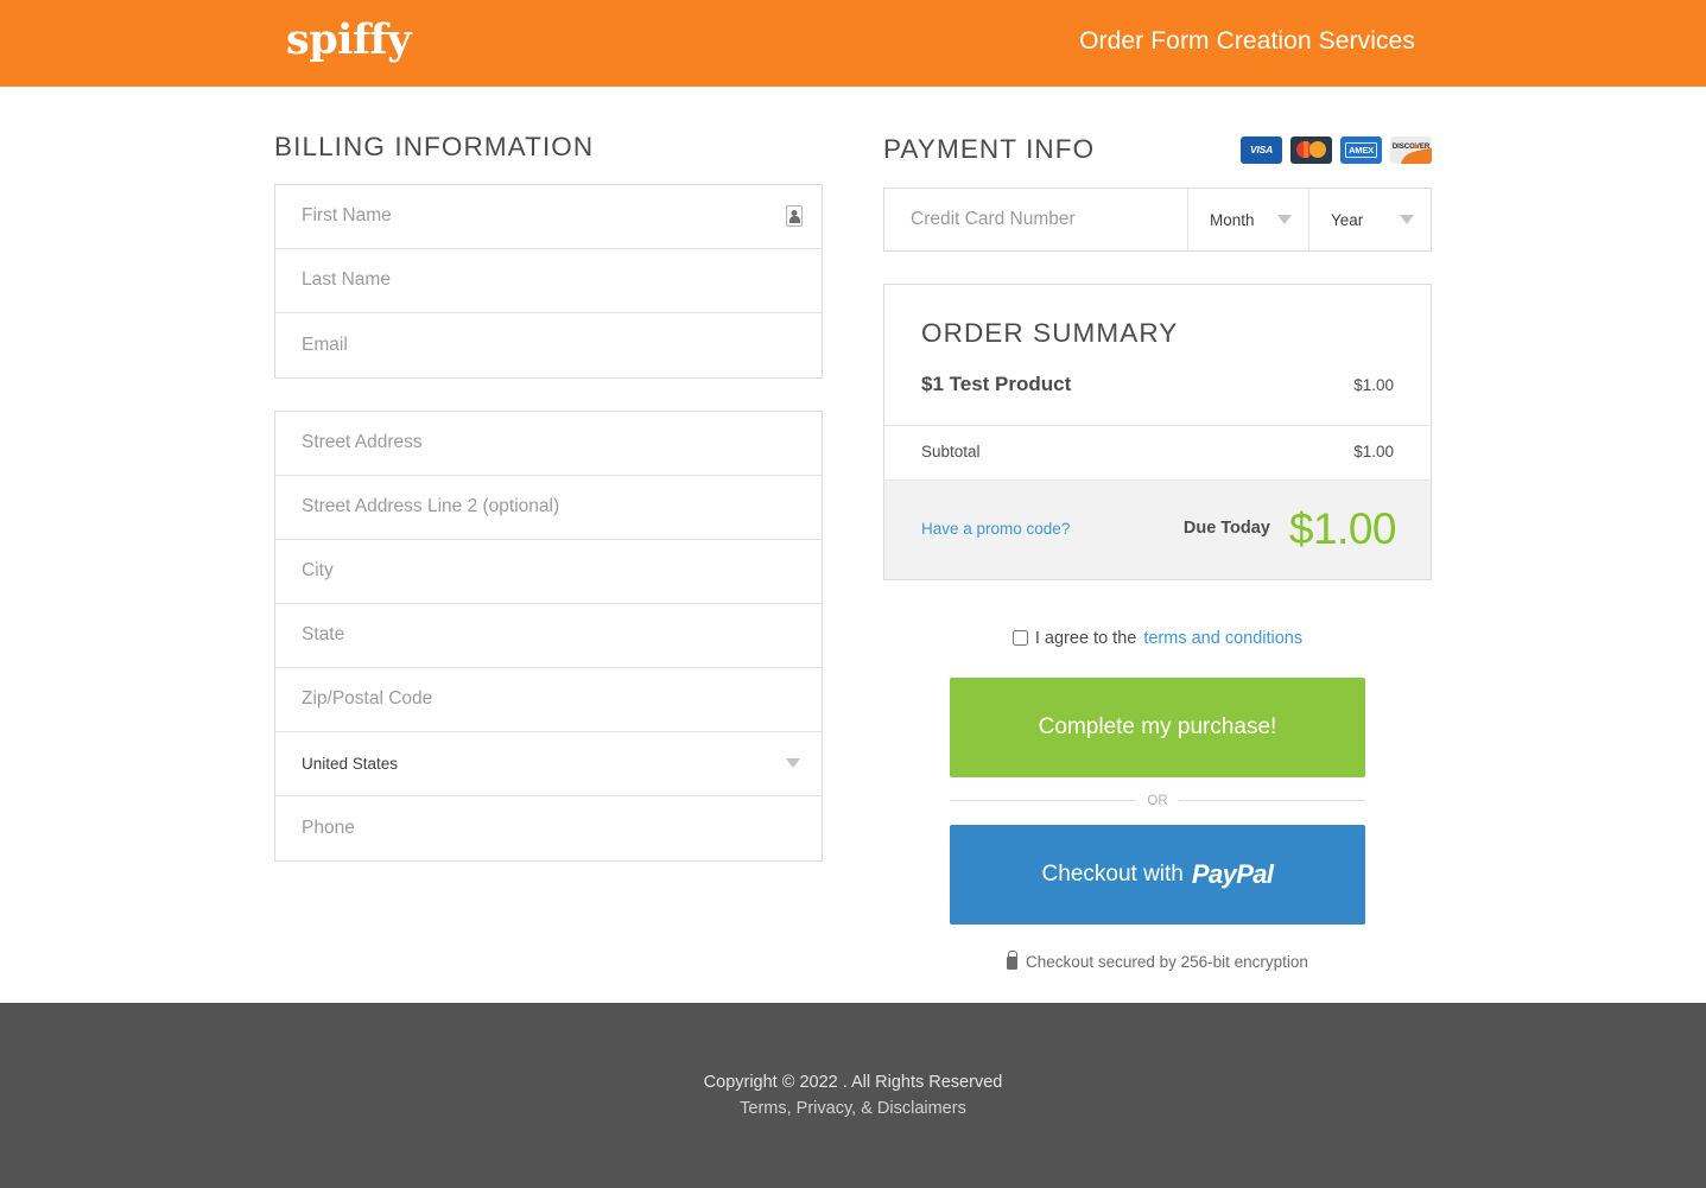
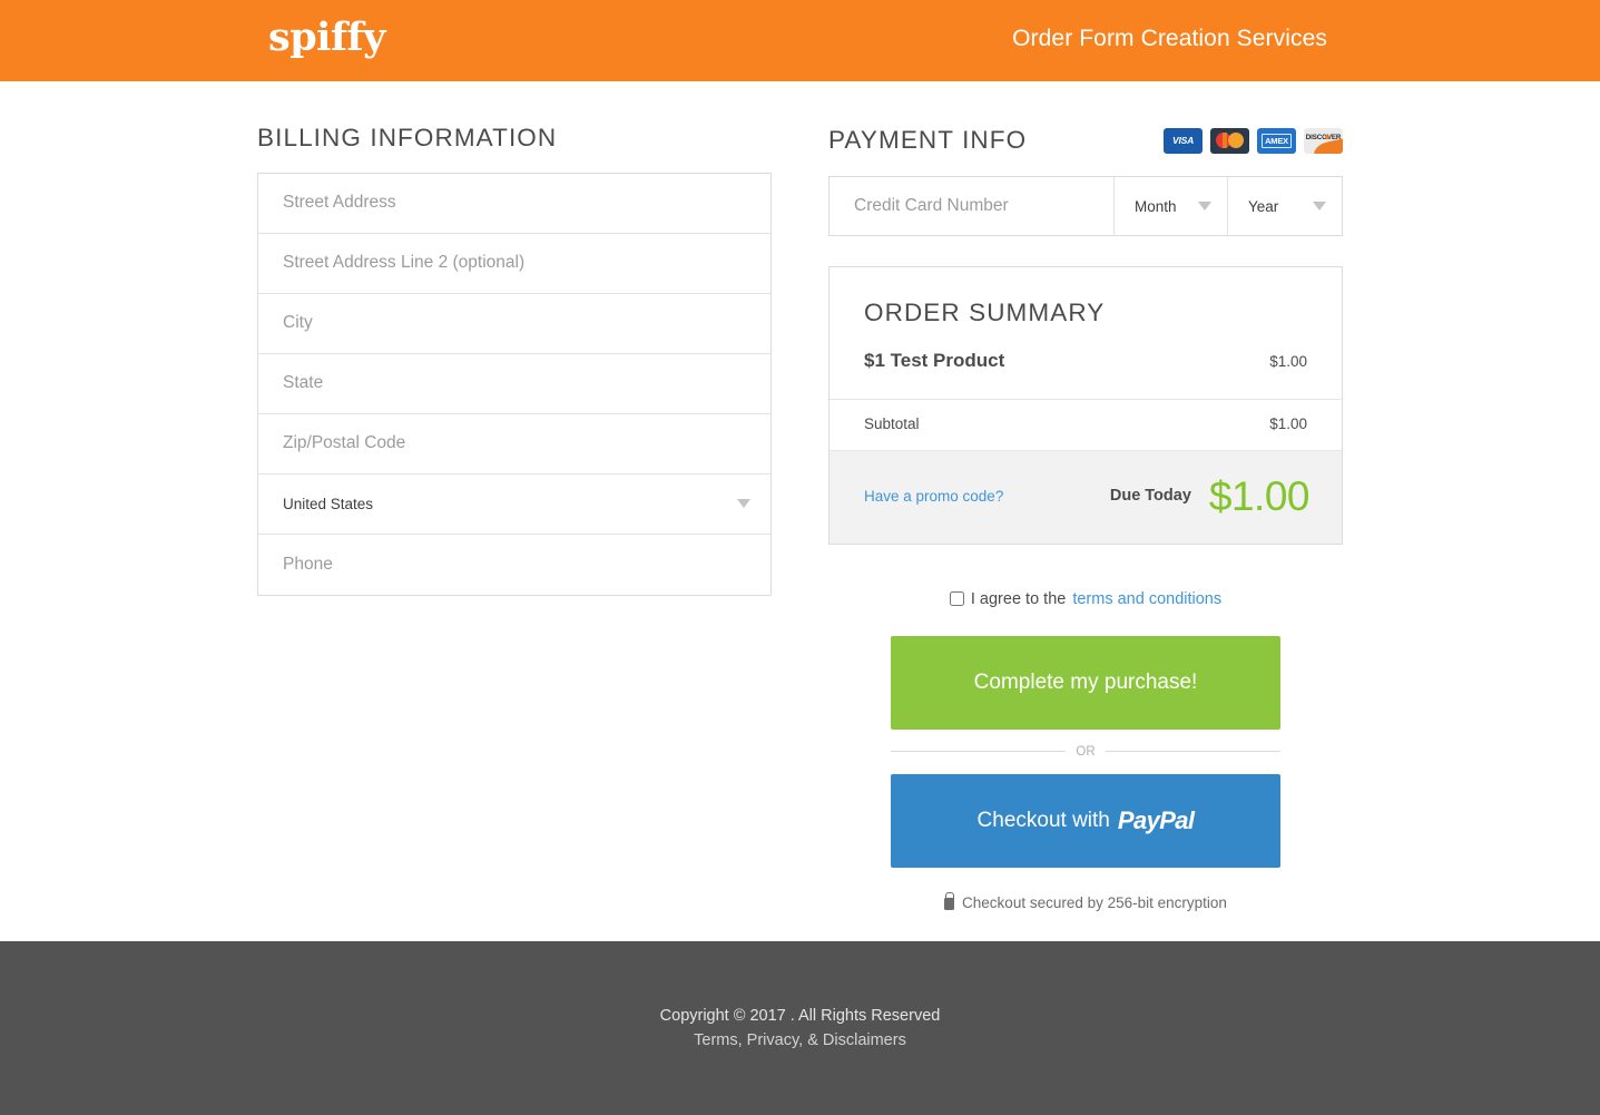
  spiffy
  Order Form Creation Services
  BILLING INFORMATION
- First Name
- Last Name
- Email
  Street Address
  Street Address Line 2 (optional)
  City
  State
  Zip/Postal Code
  United States
  Phone
  PAYMENT INFO
  VISA
  AMEX
  Credit Card Number
  Month
  Year
  ORDER SUMMARY
  $1 Test Product
  $1.00
  Subtotal
  $1.00
  Have a promo code?
  Due Today
  $1.00
  I agree to the
  terms and conditions
  Complete my purchase!
  OR
  Checkout with
  PayPal
  Checkout secured by 256-bit encryption
- Copyright © 2022 . All Rights Reserved
+ Copyright © 2017 . All Rights Reserved
  Terms, Privacy, & Disclaimers
